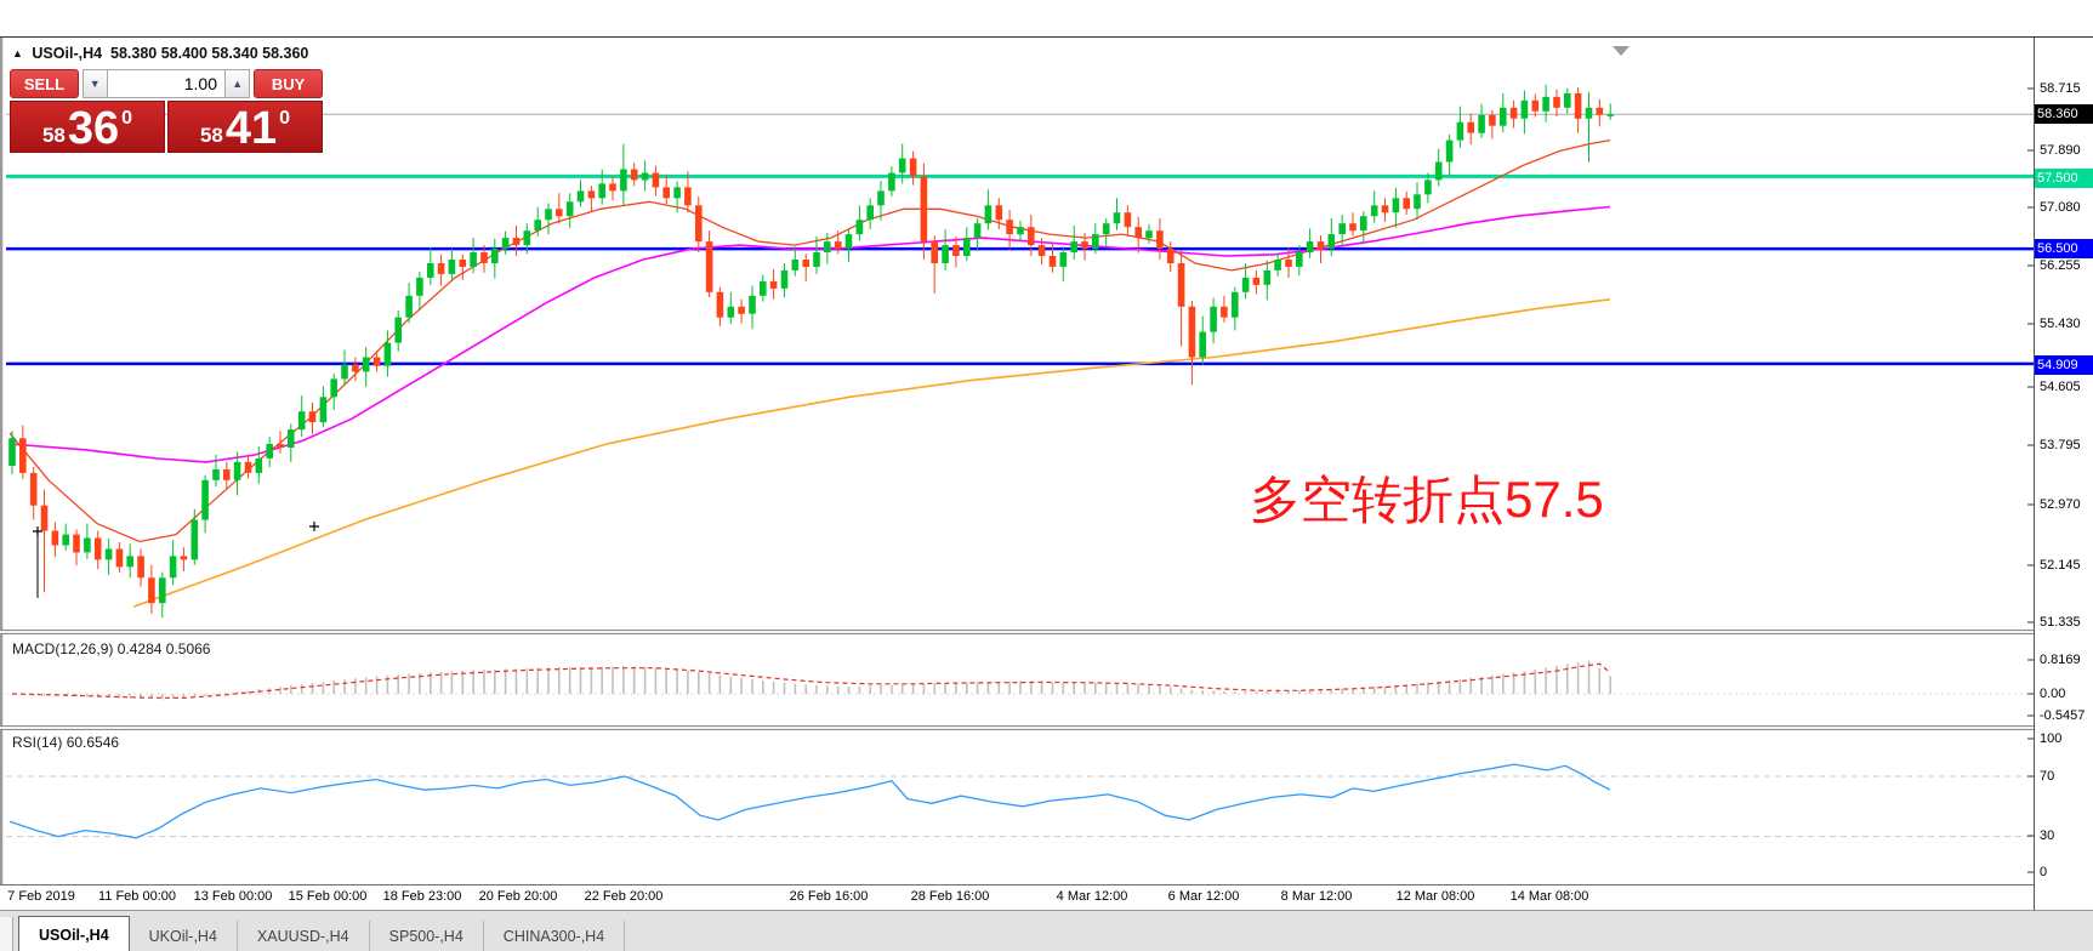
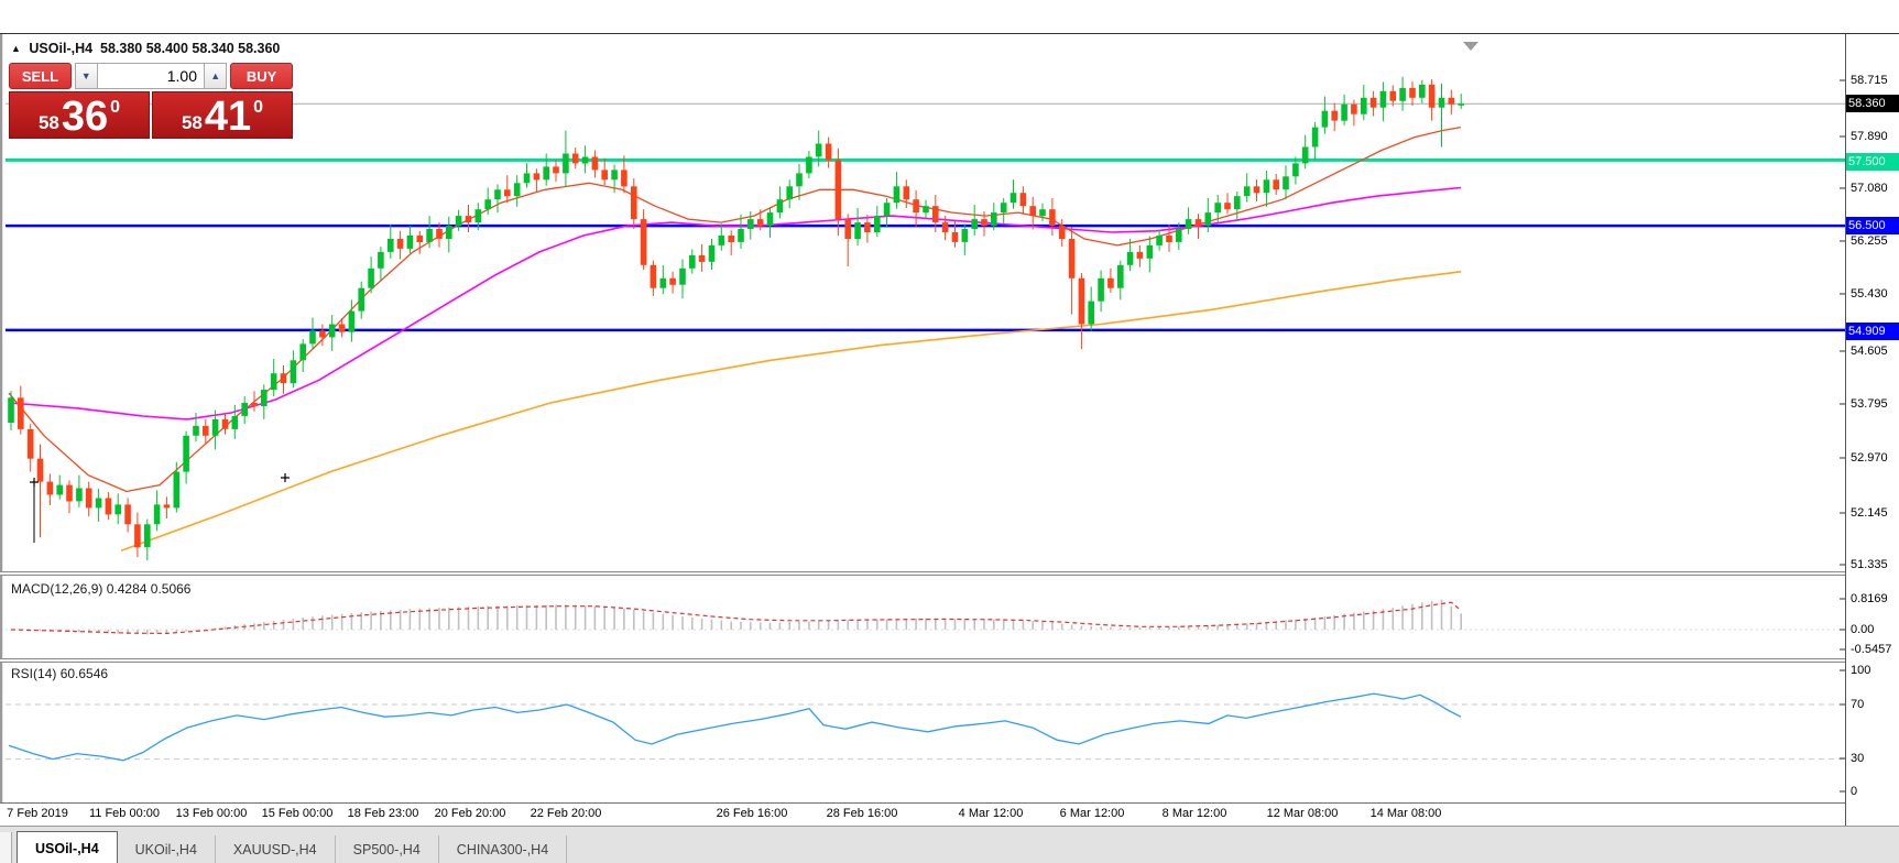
  ▲ USOil-,H4 58.380 58.400 58.340 58.360
  SELL
  ▼
  1.00
  ▲
  BUY
  58
  36
  0
  58
  41
  0
- 多空转折点57.5
  MACD(12,26,9) 0.4284 0.5066
  RSI(14) 60.6546
  58.715
  57.890
  57.080
  56.255
  55.430
  54.605
  53.795
  52.970
  52.145
  51.335
  0.8169
  0.00
  -0.5457
  100
  70
  30
  0
  58.360
  57.500
  56.500
  54.909
  7 Feb 2019
  11 Feb 00:00
  13 Feb 00:00
  15 Feb 00:00
  18 Feb 23:00
  20 Feb 20:00
  22 Feb 20:00
  26 Feb 16:00
  28 Feb 16:00
  4 Mar 12:00
  6 Mar 12:00
  8 Mar 12:00
  12 Mar 08:00
  14 Mar 08:00
  USOil-,H4
  UKOil-,H4
  XAUUSD-,H4
  SP500-,H4
  CHINA300-,H4
